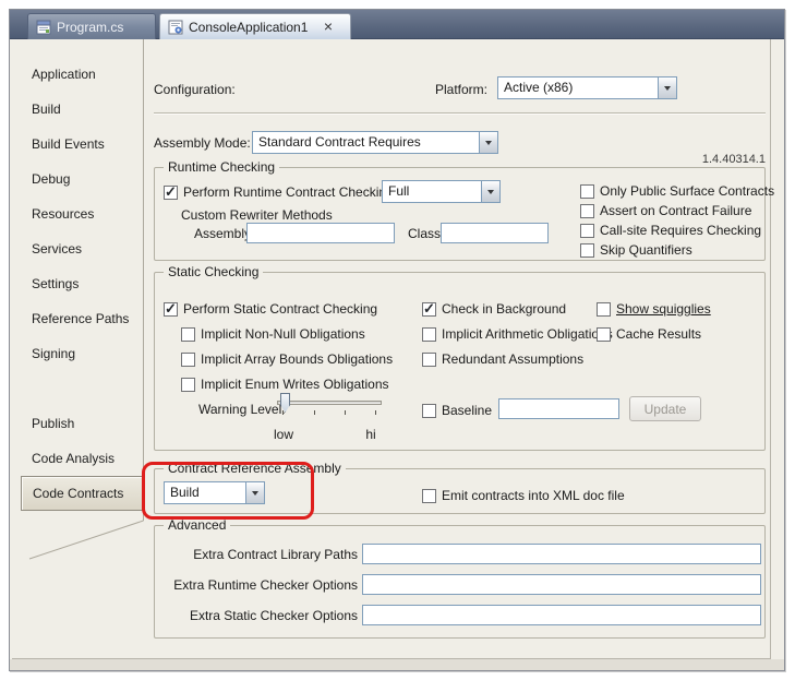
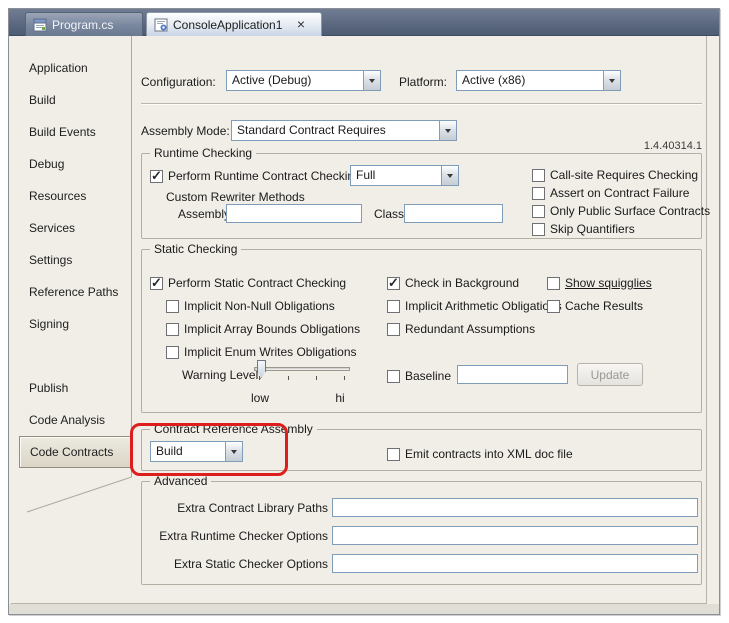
  Program.cs
  ConsoleApplication1
  ×
  Application
  Build
  Build Events
  Debug
  Resources
  Services
  Settings
  Reference Paths
  Signing
  Publish
  Code Analysis
  Code Contracts
  Configuration:
+ Active (Debug)
  Platform:
  Active (x86)
  Assembly Mode:
  Standard Contract Requires
  1.4.40314.1
  Runtime Checking
  Perform Runtime Contract Checki
  Full
  Custom Rewriter Methods
  Assembl
  Class
- Only Public Surface Contracts
+ Call-site Requires Checking
  Assert on Contract Failure
- Call-site Requires Checking
+ Only Public Surface Contracts
  Skip Quantifiers
  Static Checking
  Perform Static Contract Checking
  Check in Background
  Show squigglies
  Implicit Non-Null Obligations
  Implicit Arithmetic Obligatio
  Cache Results
  Implicit Array Bounds Obligations
  Redundant Assumptions
  Implicit Enum Writes Obligations
  Warning Level
  low
  hi
  Baseline
  Update
  Contract Reference Assembly
  Build
  Emit contracts into XML doc file
  Advanced
  Extra Contract Library Paths
  Extra Runtime Checker Options
  Extra Static Checker Options
